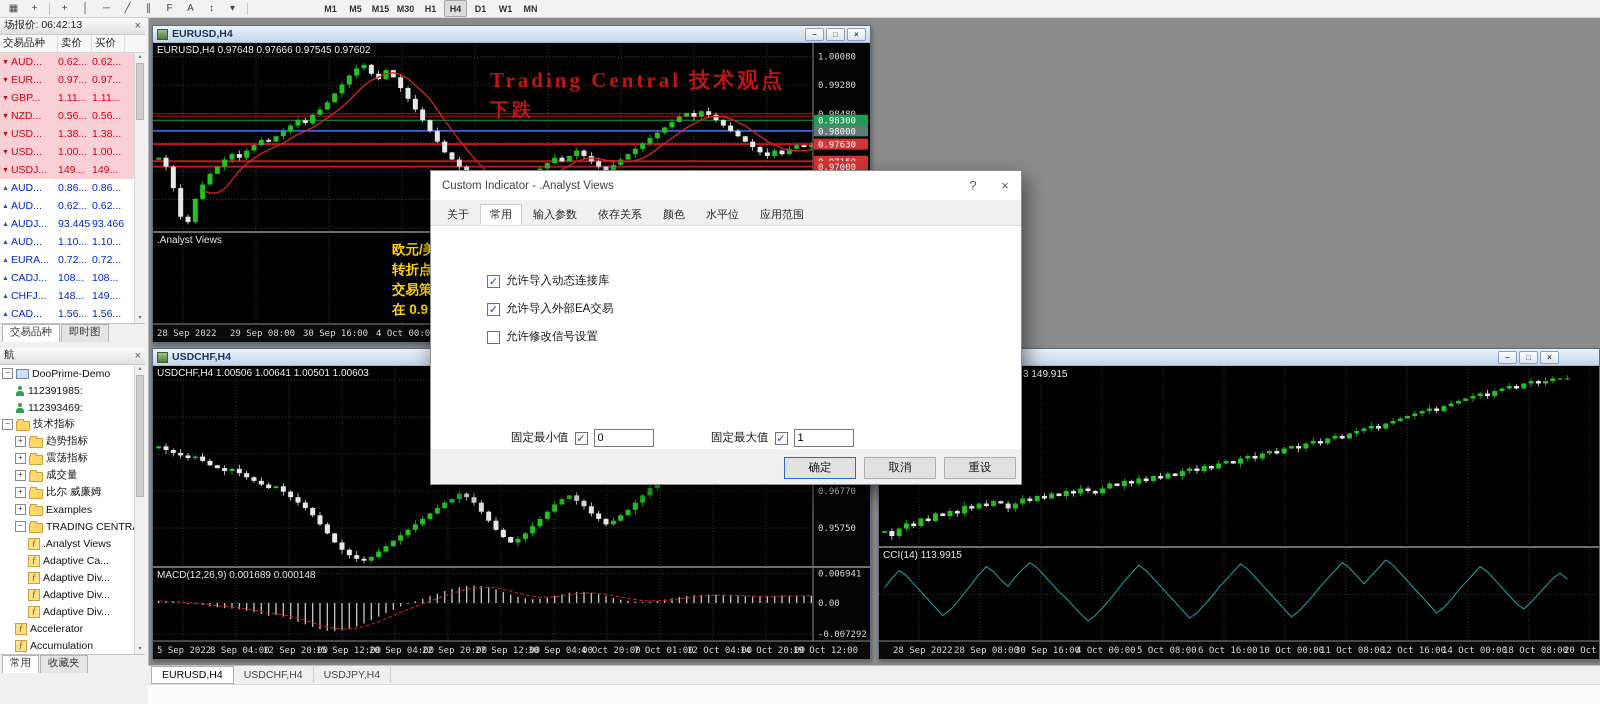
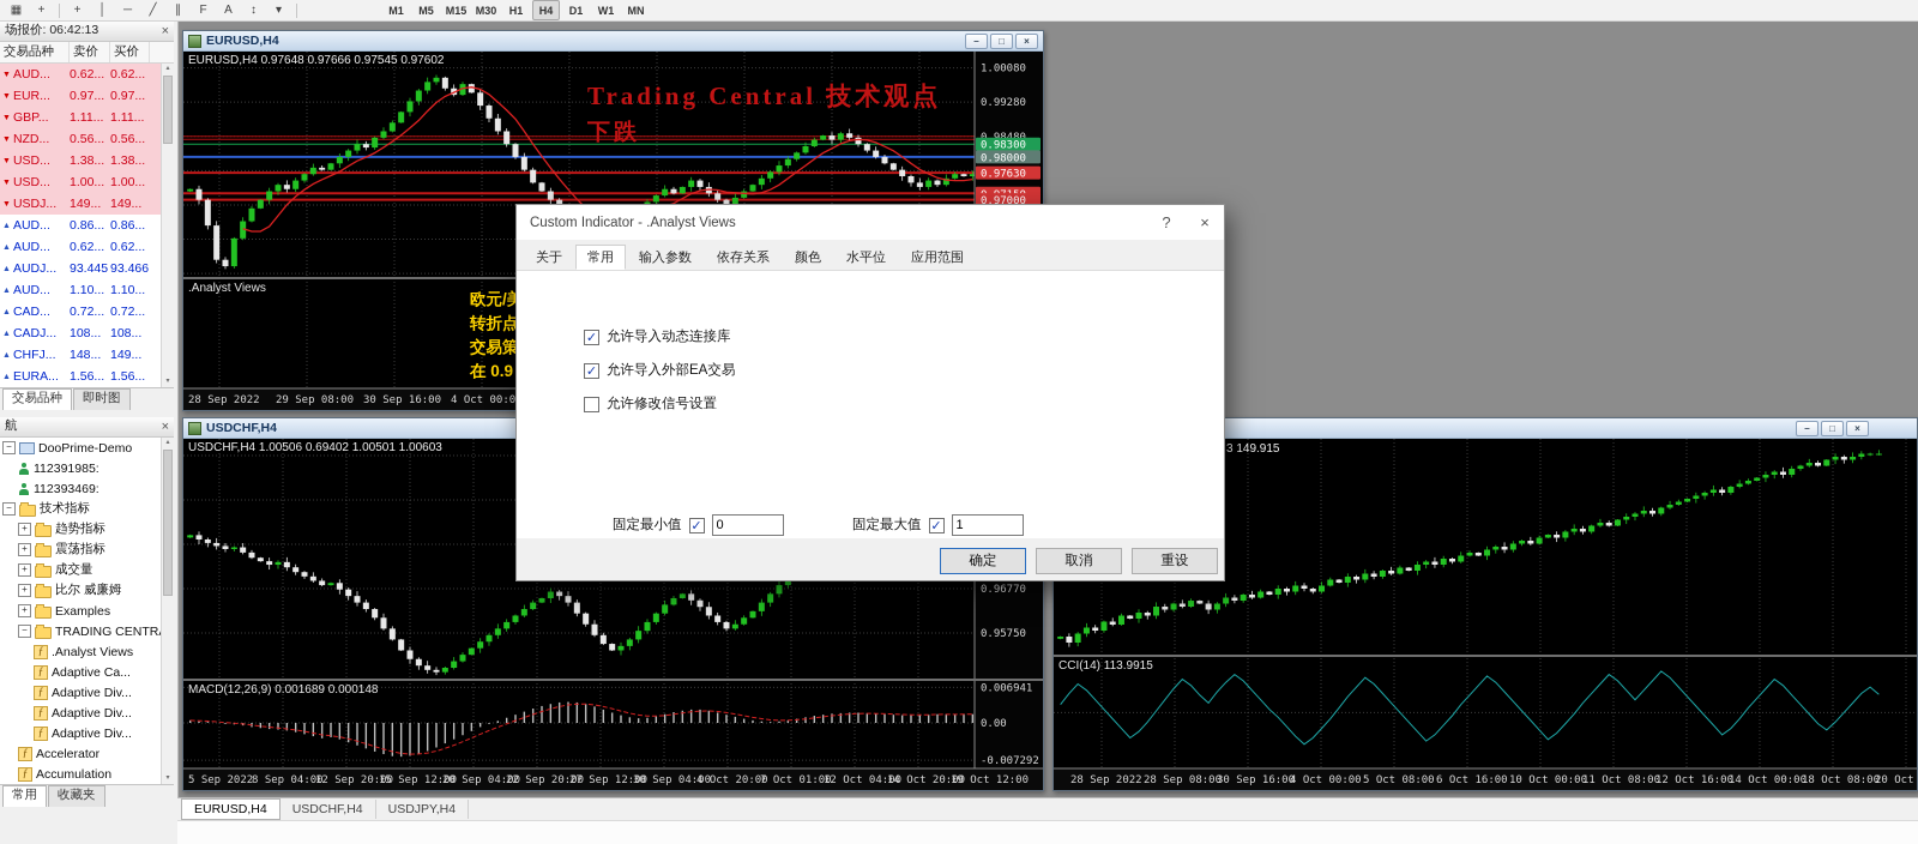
  ▦
  +
  +
  │
  ─
  ╱
  ∥
  F
  A
  ↕
  ▾
  M1
  M5
  M15
  M30
  H1
  H4
  D1
  W1
  MN
  场报价: 06:42:13
  ×
  交易品种
  卖价
  买价
  AUD...
  0.62...
  0.62...
  EUR...
  0.97...
  0.97...
  GBP...
  1.11...
  1.11...
  NZD...
  0.56...
  0.56...
  USD...
  1.38...
  1.38...
  USD...
  1.00...
  1.00...
  USDJ...
  149...
  149...
  AUD...
  0.86...
  0.86...
  AUD...
  0.62...
  0.62...
  AUDJ...
  93.445
  93.466
  AUD...
  1.10...
  1.10...
- EURA...
+ CAD...
  0.72...
  0.72...
  CADJ...
  108...
  108...
  CHFJ...
  148...
  149...
- CAD...
+ EURA...
  1.56...
  1.56...
  交易品种
  即时图
  航
  ×
  −
  DooPrime-Demo
  112391985:
  112393469:
  −
  技术指标
  +
  趋势指标
  +
  震荡指标
  +
  成交量
  +
  比尔 威廉姆
  +
  Examples
  −
  TRADING CENTR
  ƒ
  .Analyst Views
  ƒ
  Adaptive Ca...
  ƒ
  Adaptive Div...
  ƒ
  Adaptive Div...
  ƒ
  Adaptive Div...
  ƒ
  Accelerator
  ƒ
  Accumulation
  常用
  收藏夹
  EURUSD,H4
  –
  □
  ×
  1.00080
  0.99280
  0.98300
  0.98000
  0.97630
  0.97000
  .Analyst Views
  28 Sep 2022
  29 Sep 08:00
  30 Sep 16:00
  4 Oct 00:0
  EURUSD,H4 0.97648 0.97666 0.97545 0.97602
  Trading Central 技术观点
  下跌
  欧元/
  转折点
  交易策
  在 0.9
  USDCHF,H4
  0.96770
  0.95750
  0.006941
  0.00
  -0.007292
  MACD(12,26,9) 0.001689 0.000148
  5 Sep 2022
  8 Sep 04:00
  12 Sep 20:00
  15 Sep 12:00
  20 Sep 04:00
  22 Sep 20:00
  27 Sep 12:00
  30 Sep 04:00
  4 Oct 20:00
  7 Oct 01:00
  12 Oct 04:00
  14 Oct 20:00
  19 Oct 12:00
- USDCHF,H4 1.00506 1.00641 1.00501 1.00603
+ USDCHF,H4 1.00506 0.69402 1.00501 1.00603
  –
  □
  ×
  CCI(14) 113.9915
  28 Sep 2022
  28 Sep 08:00
  30 Sep 16:00
  4 Oct 00:00
  5 Oct 08:00
  6 Oct 16:00
  10 Oct 00:00
  11 Oct 08:00
  12 Oct 16:00
  14 Oct 00:00
  18 Oct 08:00
  20 Oct
  3 149.915
  EURUSD,H4
  USDCHF,H4
  USDJPY,H4
  Custom Indicator - .Analyst Views
  ?
  ×
  关于
  常用
  输入参数
  依存关系
  颜色
  水平位
  应用范围
  ✓
  允许导入动态连接库
  ✓
  允许导入外部EA交易
  允许修改信号设置
  固定最小值
  ✓
  0
  固定最大值
  ✓
  1
  确定
  取消
  重设
